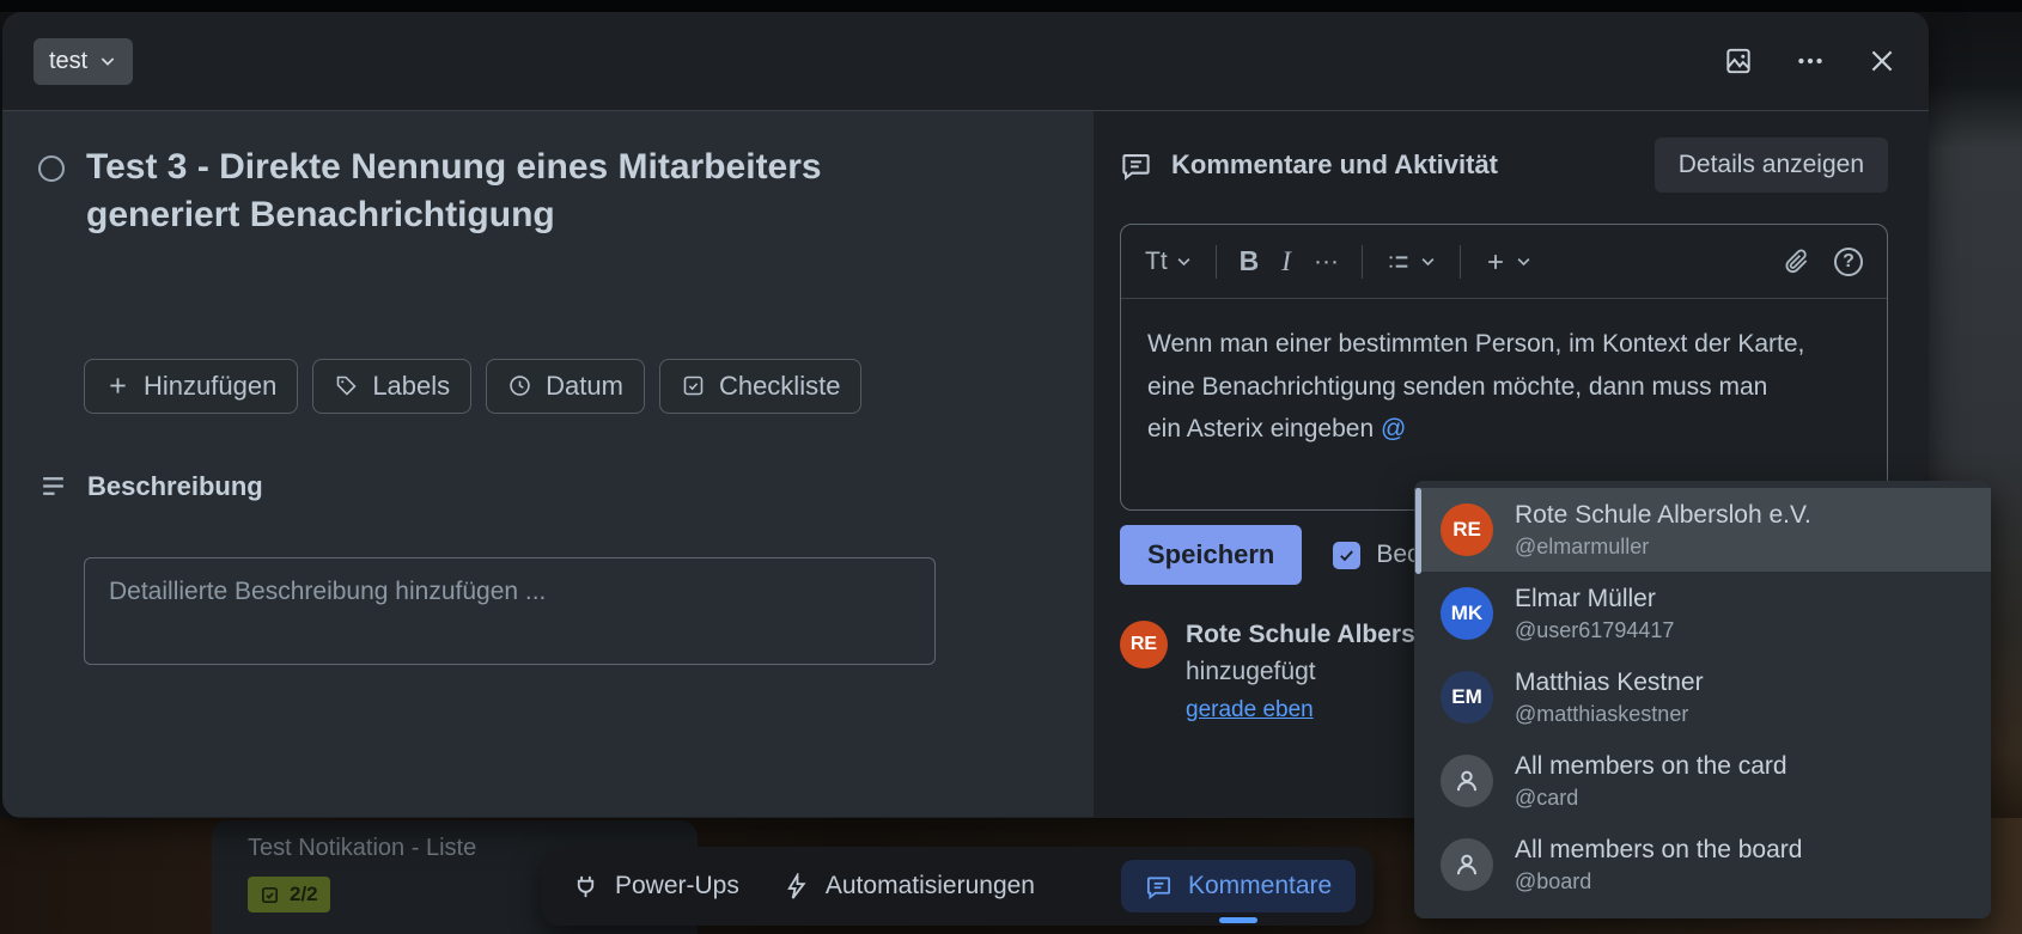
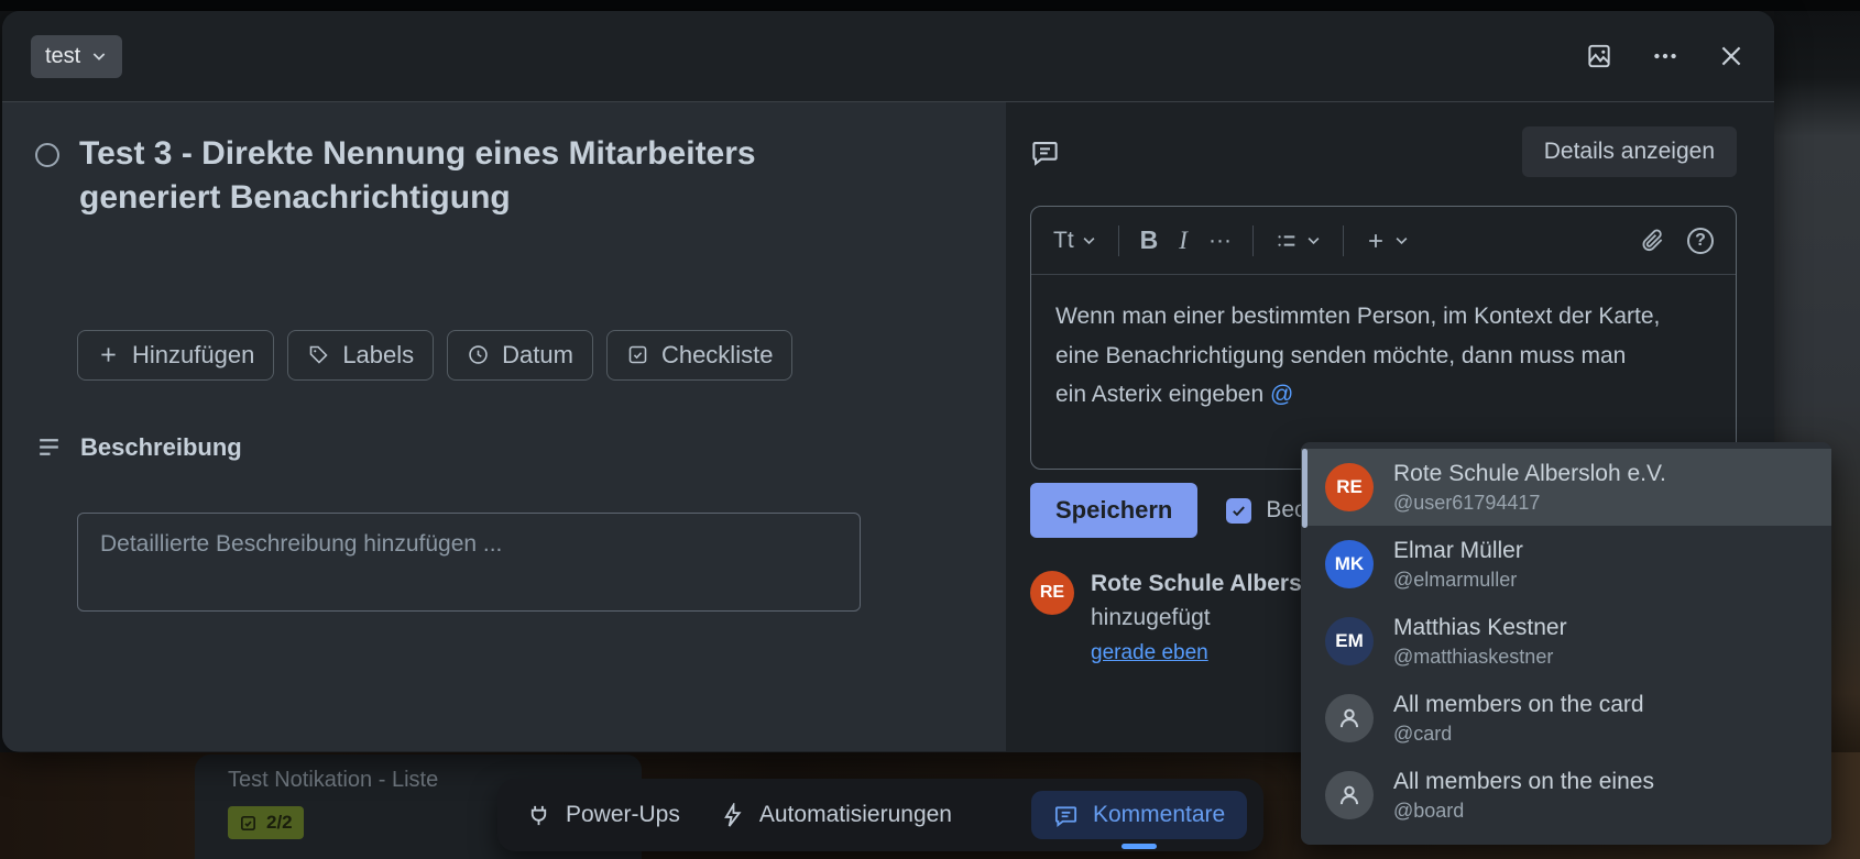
  Test Notikation - Liste
  2/2
  test
  Test 3 - Direkte Nennung eines Mitarbeiters generiert Benachrichtigung
  Hinzufügen
  Labels
  Datum
  Checkliste
  Beschreibung
  Detaillierte Beschreibung hinzufügen ...
- Kommentare und Aktivität
  Details anzeigen
  Tt
  B
  I
  ···
  ?
  Wenn man einer bestimmten Person, im Kontext der Karte,
  eine Benachrichtigung senden möchte, dann muss man
  ein Asterix eingeben @
  Speichern
  RE
  hinzugefügt
  gerade eben
  RE
  Rote Schule Albersloh e.V.
- @elmarmuller
+ @user61794417
  MK
  Elmar Müller
- @user61794417
+ @elmarmuller
  EM
  Matthias Kestner
  @matthiaskestner
  All members on the card
  @card
- All members on the board
+ All members on the eines
  @board
  Power-Ups
  Automatisierungen
  Kommentare
